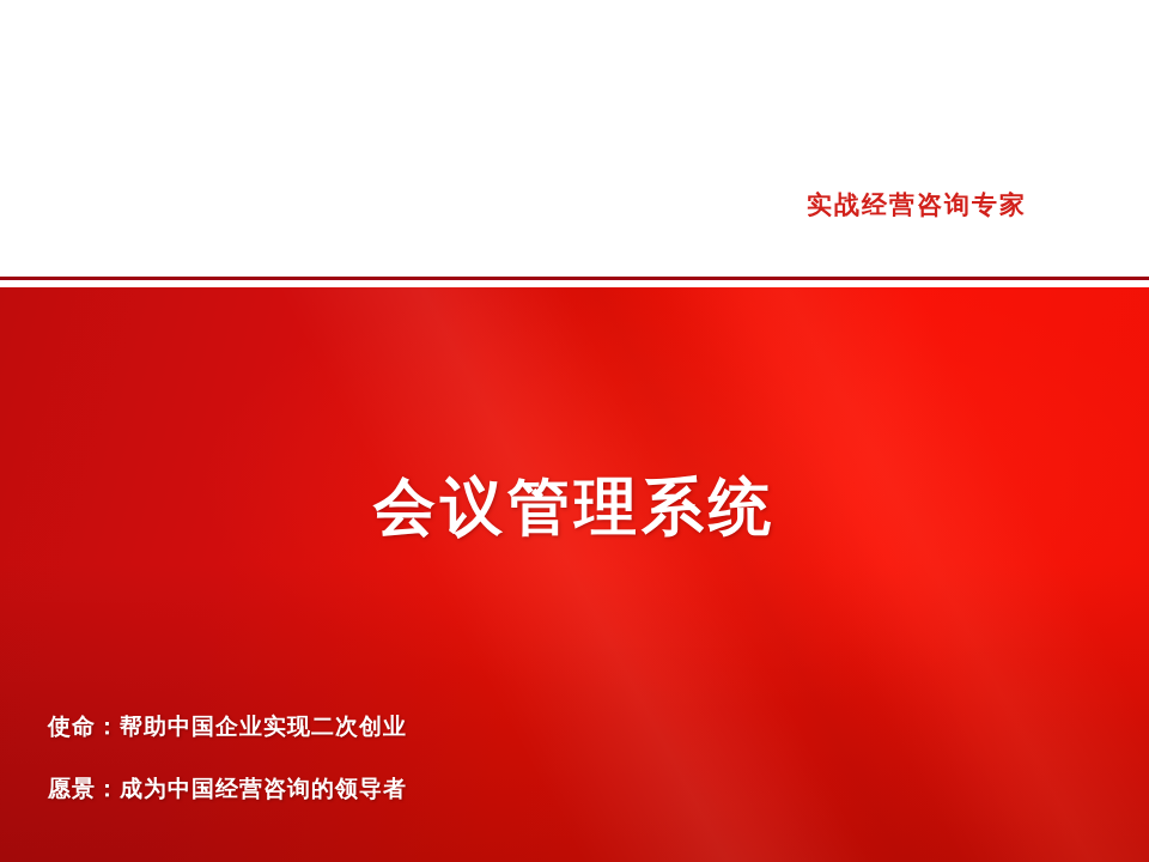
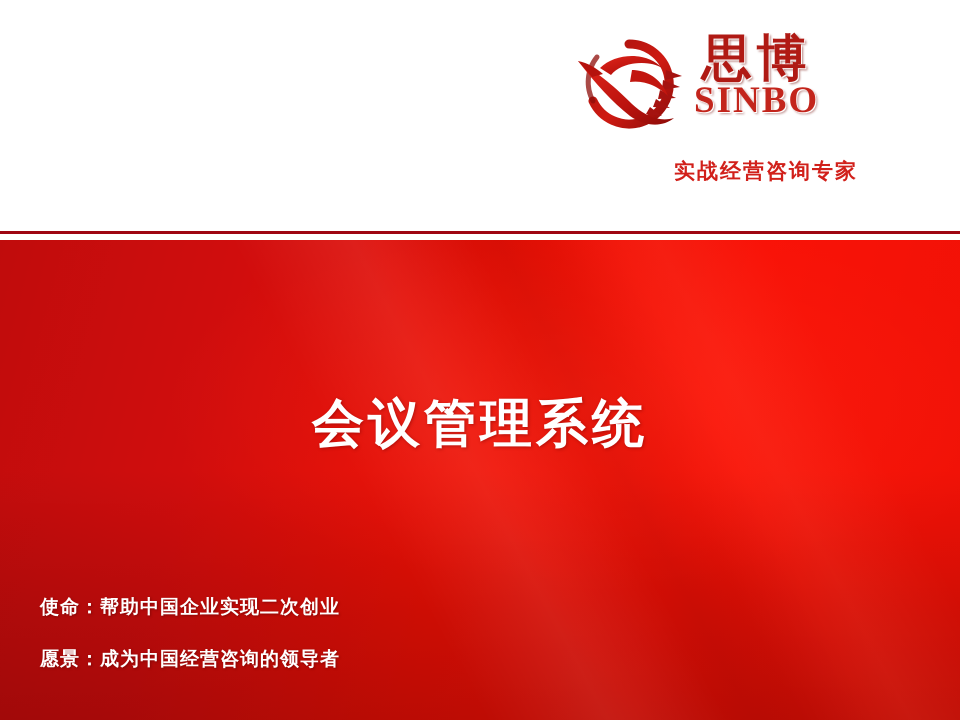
+ 思博
+ SINBO
  实战经营咨询专家
  会议管理系统
  使命：帮助中国企业实现二次创业
  愿景：成为中国经营咨询的领导者
